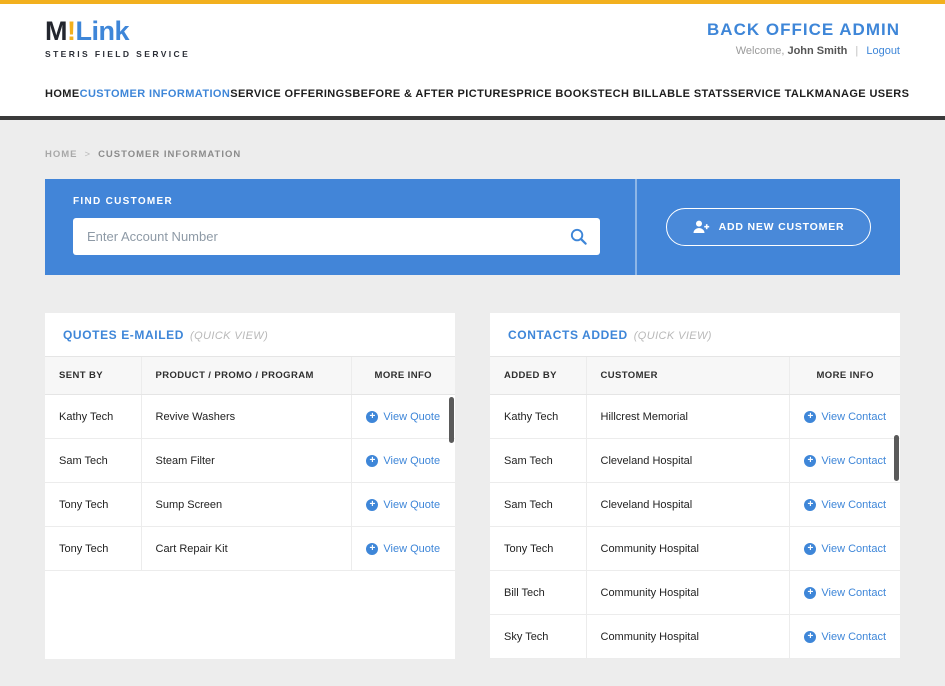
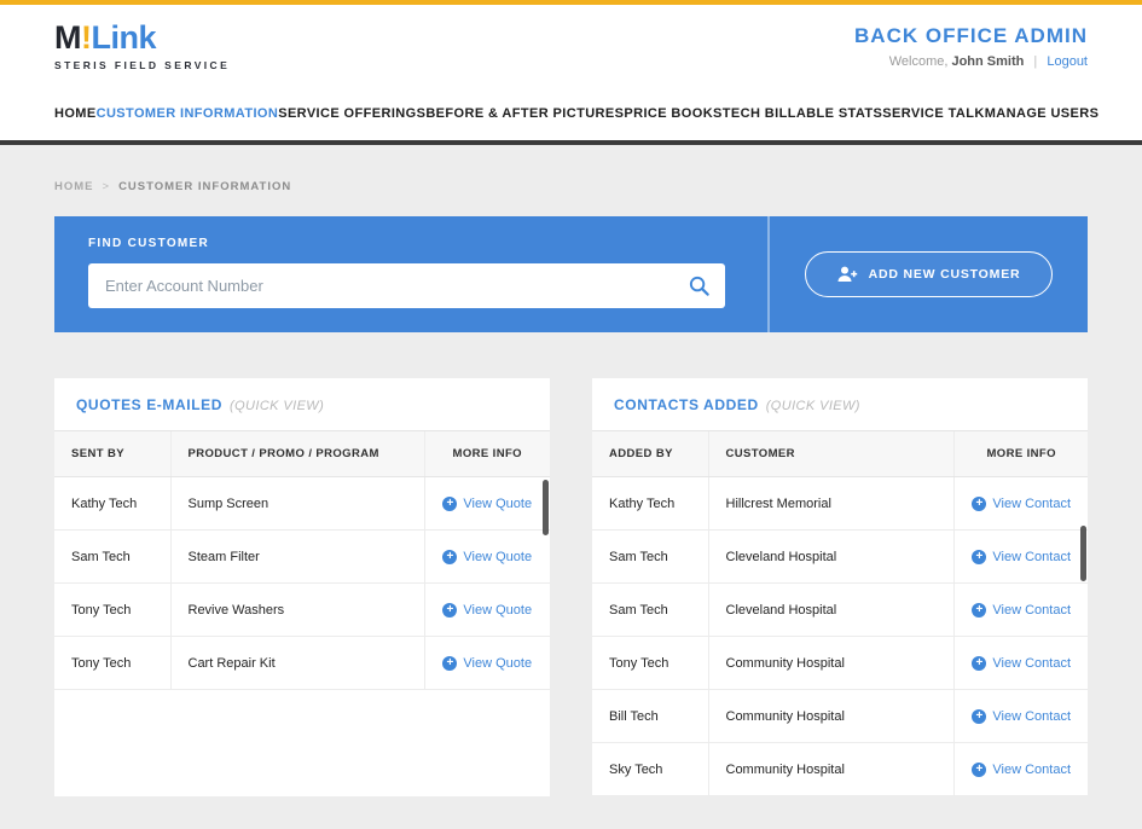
  M!Link
  STERIS FIELD SERVICE
  BACK OFFICE ADMIN
  Welcome, John Smith | Logout
  HOME
  CUSTOMER INFORMATION
  SERVICE OFFERINGS
  BEFORE & AFTER PICTURES
  PRICE BOOKS
  TECH BILLABLE STATS
  SERVICE TALK
  MANAGE USERS
  HOME > CUSTOMER INFORMATION
  FIND CUSTOMER
  Enter Account Number
  ADD NEW CUSTOMER
  QUOTES E-MAILED
  (QUICK VIEW)
  SENT BY	PRODUCT / PROMO / PROGRAM	MORE INFO
- Kathy Tech	Revive Washers	+ View Quote
+ Kathy Tech	Sump Screen	+ View Quote
  Sam Tech	Steam Filter	+ View Quote
- Tony Tech	Sump Screen	+ View Quote
+ Tony Tech	Revive Washers	+ View Quote
  Tony Tech	Cart Repair Kit	+ View Quote
  CONTACTS ADDED
  (QUICK VIEW)
  ADDED BY	CUSTOMER	MORE INFO
  Kathy Tech	Hillcrest Memorial	+ View Contact
  Sam Tech	Cleveland Hospital	+ View Contact
  Sam Tech	Cleveland Hospital	+ View Contact
  Tony Tech	Community Hospital	+ View Contact
  Bill Tech	Community Hospital	+ View Contact
  Sky Tech	Community Hospital	+ View Contact
